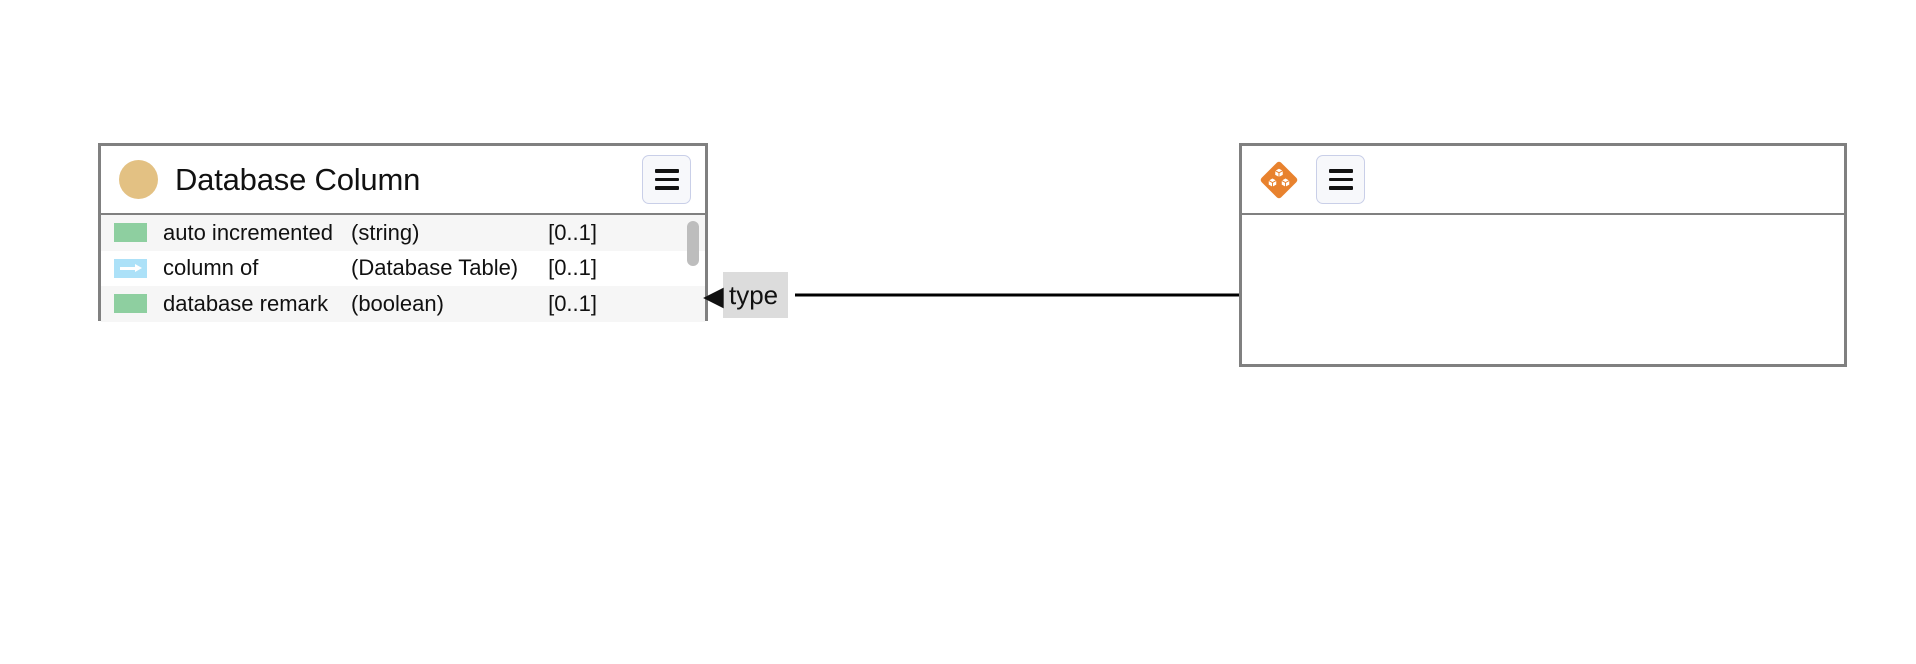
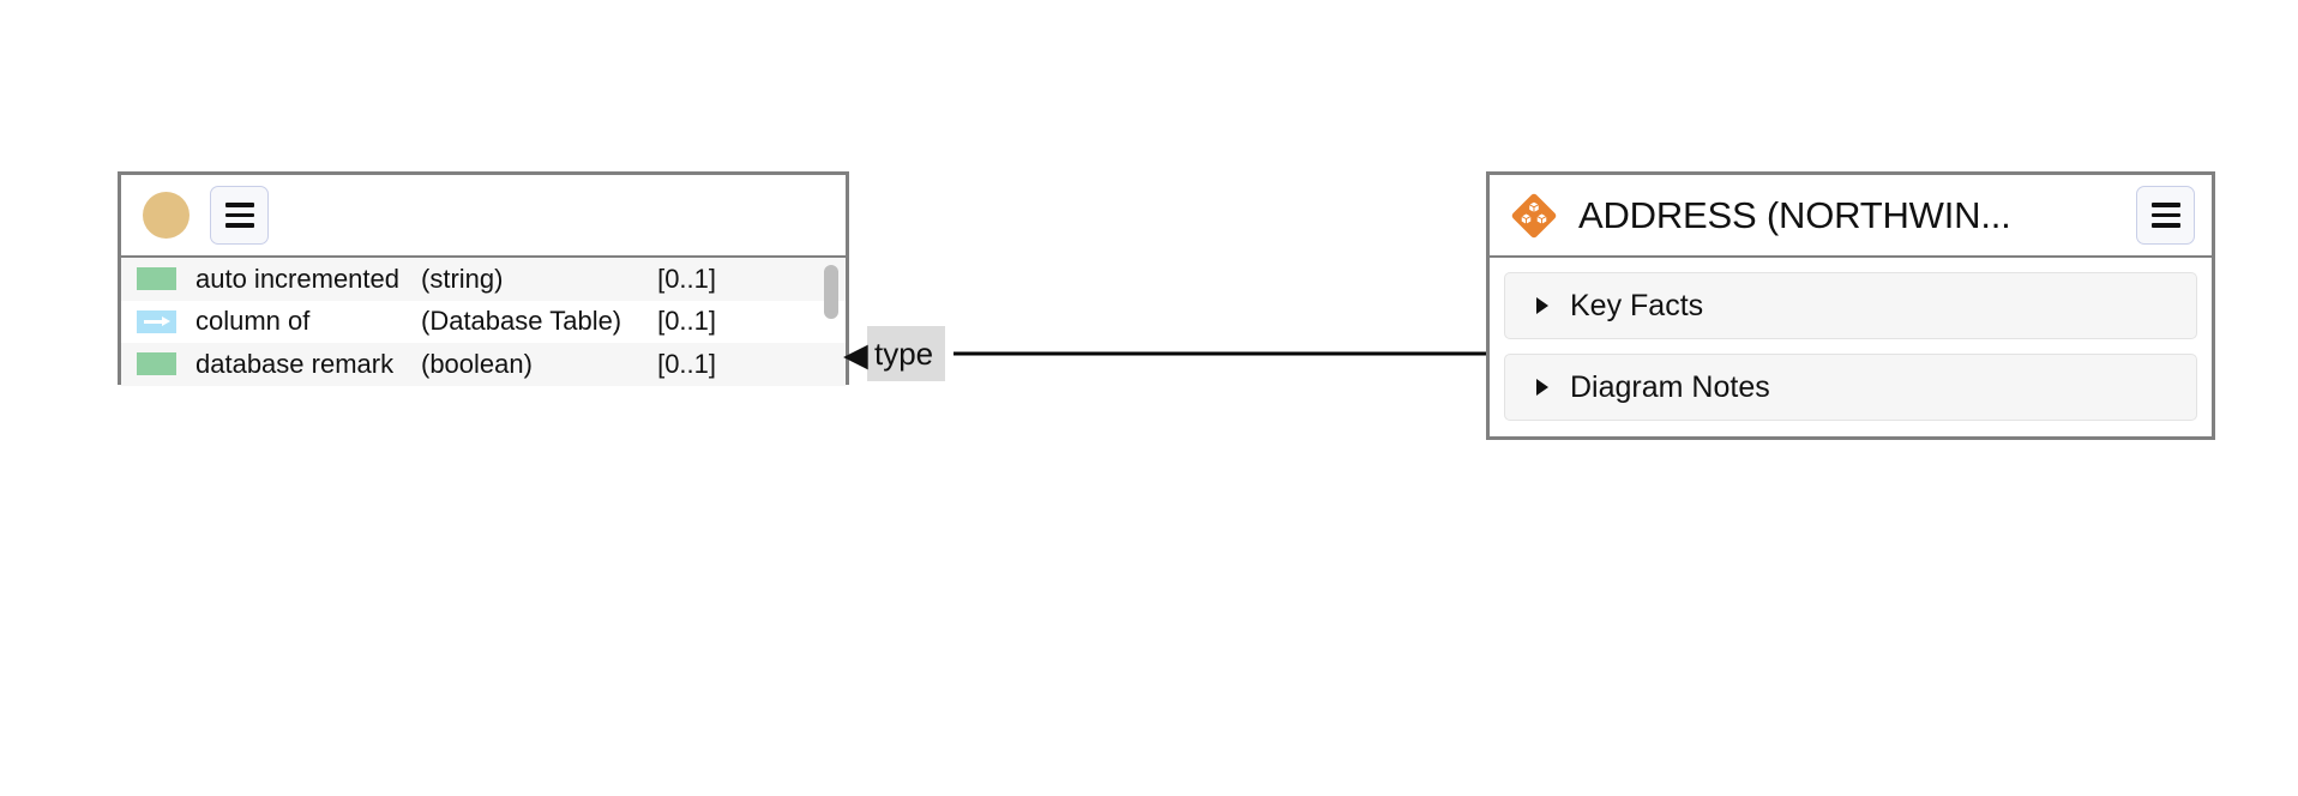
  ◀
  type
- Database Column
  auto incremented
  (string)
  [0..1]
  column of
  (Database Table)
  [0..1]
  database remark
  (boolean)
  [0..1]
+ ADDRESS (NORTHWIN...
+ Key Facts
+ Diagram Notes
